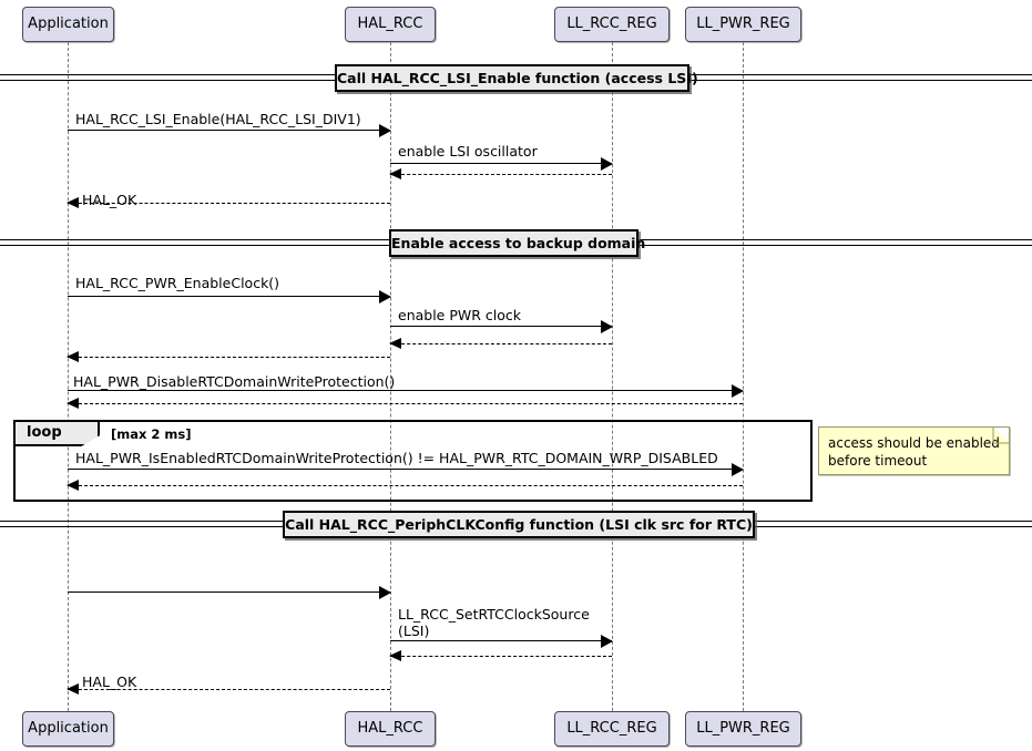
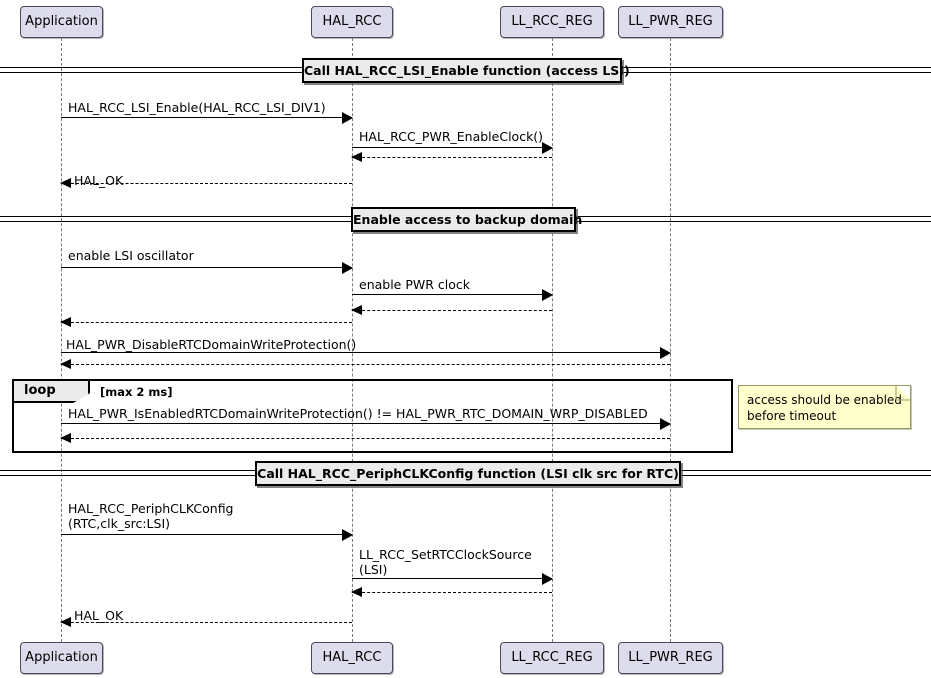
  Application
  HAL_RCC
  LL_RCC_REG
  LL_PWR_REG
  Application
  HAL_RCC
  LL_RCC_REG
  LL_PWR_REG
  Call HAL_RCC_LSI_Enable function (access LSI)
  Enable access to backup domain
  Call HAL_RCC_PeriphCLKConfig function (LSI clk src for RTC)
  loop
  [max 2 ms]
  HAL_RCC_LSI_Enable(HAL_RCC_LSI_DIV1)
- enable LSI oscillator
+ HAL_RCC_PWR_EnableClock()
  HAL_OK
- HAL_RCC_PWR_EnableClock()
+ enable LSI oscillator
  enable PWR clock
  HAL_PWR_DisableRTCDomainWriteProtection()
  HAL_PWR_IsEnabledRTCDomainWriteProtection() != HAL_PWR_RTC_DOMAIN_WRP_DISABLED
+ HAL_RCC_PeriphCLKConfig
+ (RTC,clk_src:LSI)
  LL_RCC_SetRTCClockSource
  (LSI)
  HAL_OK
  access should be enable
  before timeout
